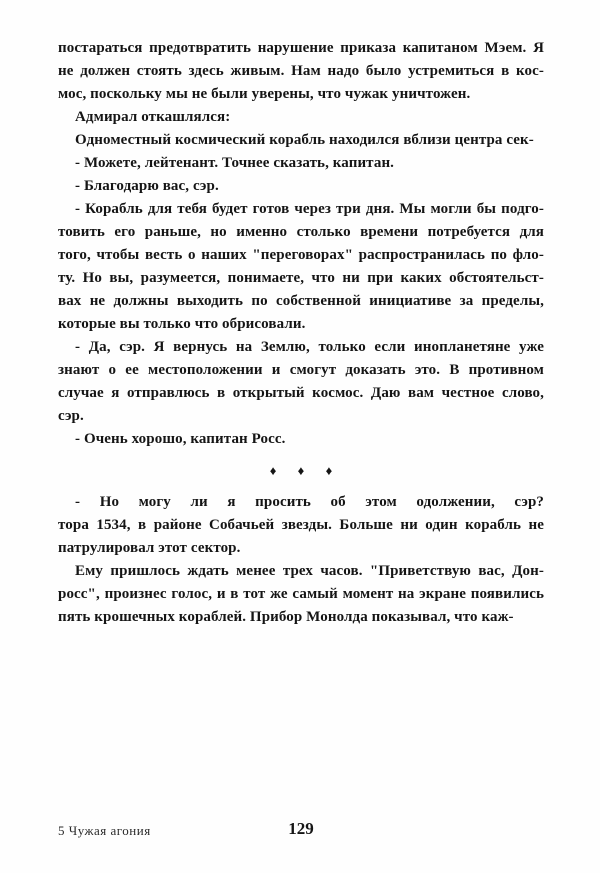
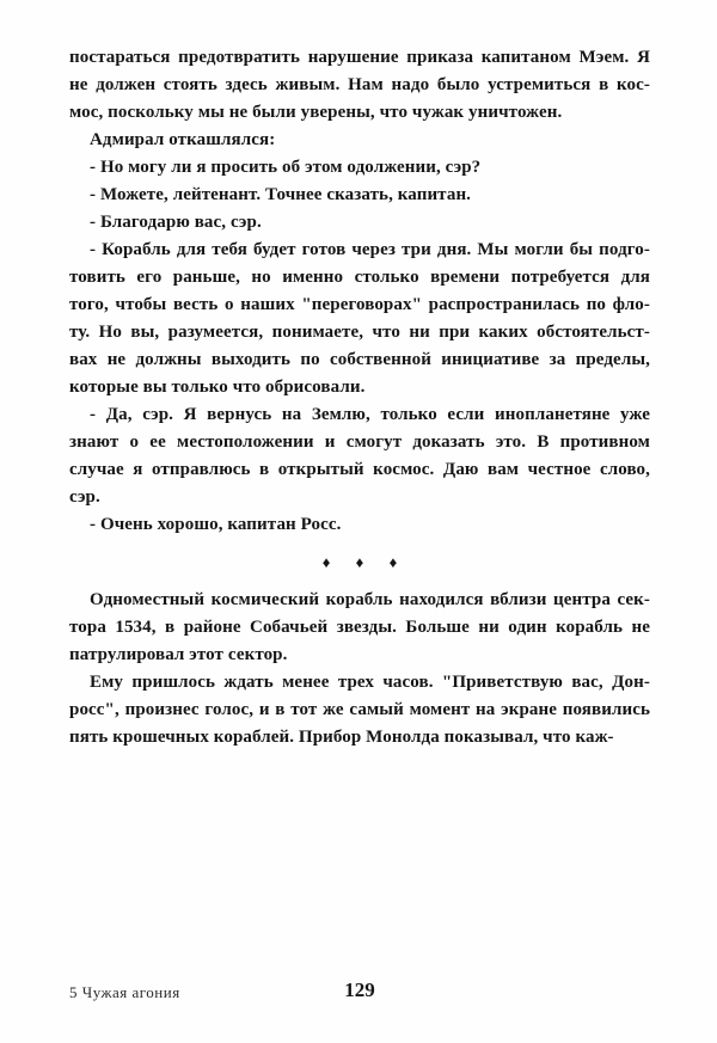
  постараться предотвратить нарушение приказа капитаном Мэем. Я
  не должен стоять здесь живым. Нам надо было устремиться в кос-
  мос, поскольку мы не были уверены, что чужак уничтожен.
  Адмирал откашлялся:
- Одноместный космический корабль находился вблизи центра сек-
+ - Но могу ли я просить об этом одолжении, сэр?
  - Можете, лейтенант. Точнее сказать, капитан.
  - Благодарю вас, сэр.
  - Корабль для тебя будет готов через три дня. Мы могли бы подго-
  товить его раньше, но именно столько времени потребуется для
  того, чтобы весть о наших "переговорах" распространилась по фло-
  ту. Но вы, разумеется, понимаете, что ни при каких обстоятельст-
  вах не должны выходить по собственной инициативе за пределы,
  которые вы только что обрисовали.
  - Да, сэр. Я вернусь на Землю, только если инопланетяне уже
  знают о ее местоположении и смогут доказать это. В противном
  случае я отправлюсь в открытый космос. Даю вам честное слово,
  сэр.
  - Очень хорошо, капитан Росс.
  ♦ ♦ ♦
- - Но могу ли я просить об этом одолжении, сэр?
+ Одноместный космический корабль находился вблизи центра сек-
  тора 1534, в районе Собачьей звезды. Больше ни один корабль не
  патрулировал этот сектор.
  Ему пришлось ждать менее трех часов. "Приветствую вас, Дон-
  росс", произнес голос, и в тот же самый момент на экране появились
  пять крошечных кораблей. Прибор Монолда показывал, что каж-
  5 Чужая агония
  129
